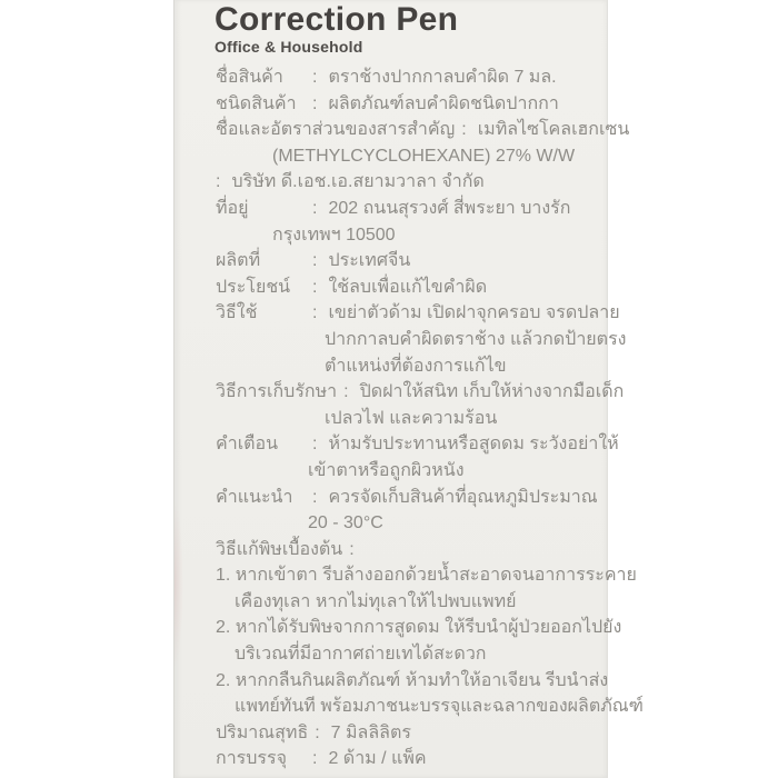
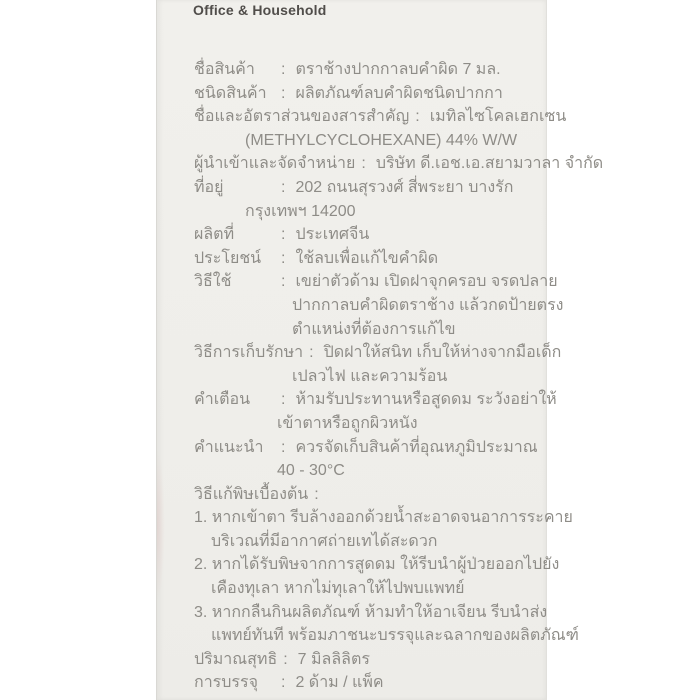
- Correction Pen
  Office & Household
  ชื่อสินค้า
  :
  ตราช้างปากกาลบคำผิด 7 มล.
  ชนิดสินค้า
  :
  ผลิตภัณฑ์ลบคำผิดชนิดปากกา
  ชื่อและอัตราส่วนของสารสำคัญ
  :
  เมทิลไซโคลเฮกเซน
- (METHYLCYCLOHEXANE) 27% W/W
+ (METHYLCYCLOHEXANE) 44% W/W
+ ผู้นำเข้าและจัดจำหน่าย
  :
  บริษัท ดี.เอช.เอ.สยามวาลา จำกัด
  ที่อยู่
  :
  202 ถนนสุรวงศ์ สี่พระยา บางรัก
- กรุงเทพฯ 10500
+ กรุงเทพฯ 14200
  ผลิตที่
  :
  ประเทศจีน
  ประโยชน์
  :
  ใช้ลบเพื่อแก้ไขคำผิด
  วิธีใช้
  :
  เขย่าตัวด้าม เปิดฝาจุกครอบ จรดปลาย
  ปากกาลบคำผิดตราช้าง แล้วกดป้ายตรง
  ตำแหน่งที่ต้องการแก้ไข
  วิธีการเก็บรักษา
  :
  ปิดฝาให้สนิท เก็บให้ห่างจากมือเด็ก
  เปลวไฟ และความร้อน
  คำเตือน
  :
  ห้ามรับประทานหรือสูดดม ระวังอย่าให้
  เข้าตาหรือถูกผิวหนัง
  คำแนะนำ
  :
  ควรจัดเก็บสินค้าที่อุณหภูมิประมาณ
- 20 - 30°C
+ 40 - 30°C
  วิธีแก้พิษเบื้องต้น
  :
  1. หากเข้าตา รีบล้างออกด้วยน้ำสะอาดจนอาการระคาย
- เคืองทุเลา หากไม่ทุเลาให้ไปพบแพทย์
+ บริเวณที่มีอากาศถ่ายเทได้สะดวก
  2. หากได้รับพิษจากการสูดดม ให้รีบนำผู้ป่วยออกไปยัง
- บริเวณที่มีอากาศถ่ายเทได้สะดวก
+ เคืองทุเลา หากไม่ทุเลาให้ไปพบแพทย์
- 2. หากกลืนกินผลิตภัณฑ์ ห้ามทำให้อาเจียน รีบนำส่ง
+ 3. หากกลืนกินผลิตภัณฑ์ ห้ามทำให้อาเจียน รีบนำส่ง
  แพทย์ทันที พร้อมภาชนะบรรจุและฉลากของผลิตภัณฑ์
  ปริมาณสุทธิ
  :
  7 มิลลิลิตร
  การบรรจุ
  :
  2 ด้าม / แพ็ค
